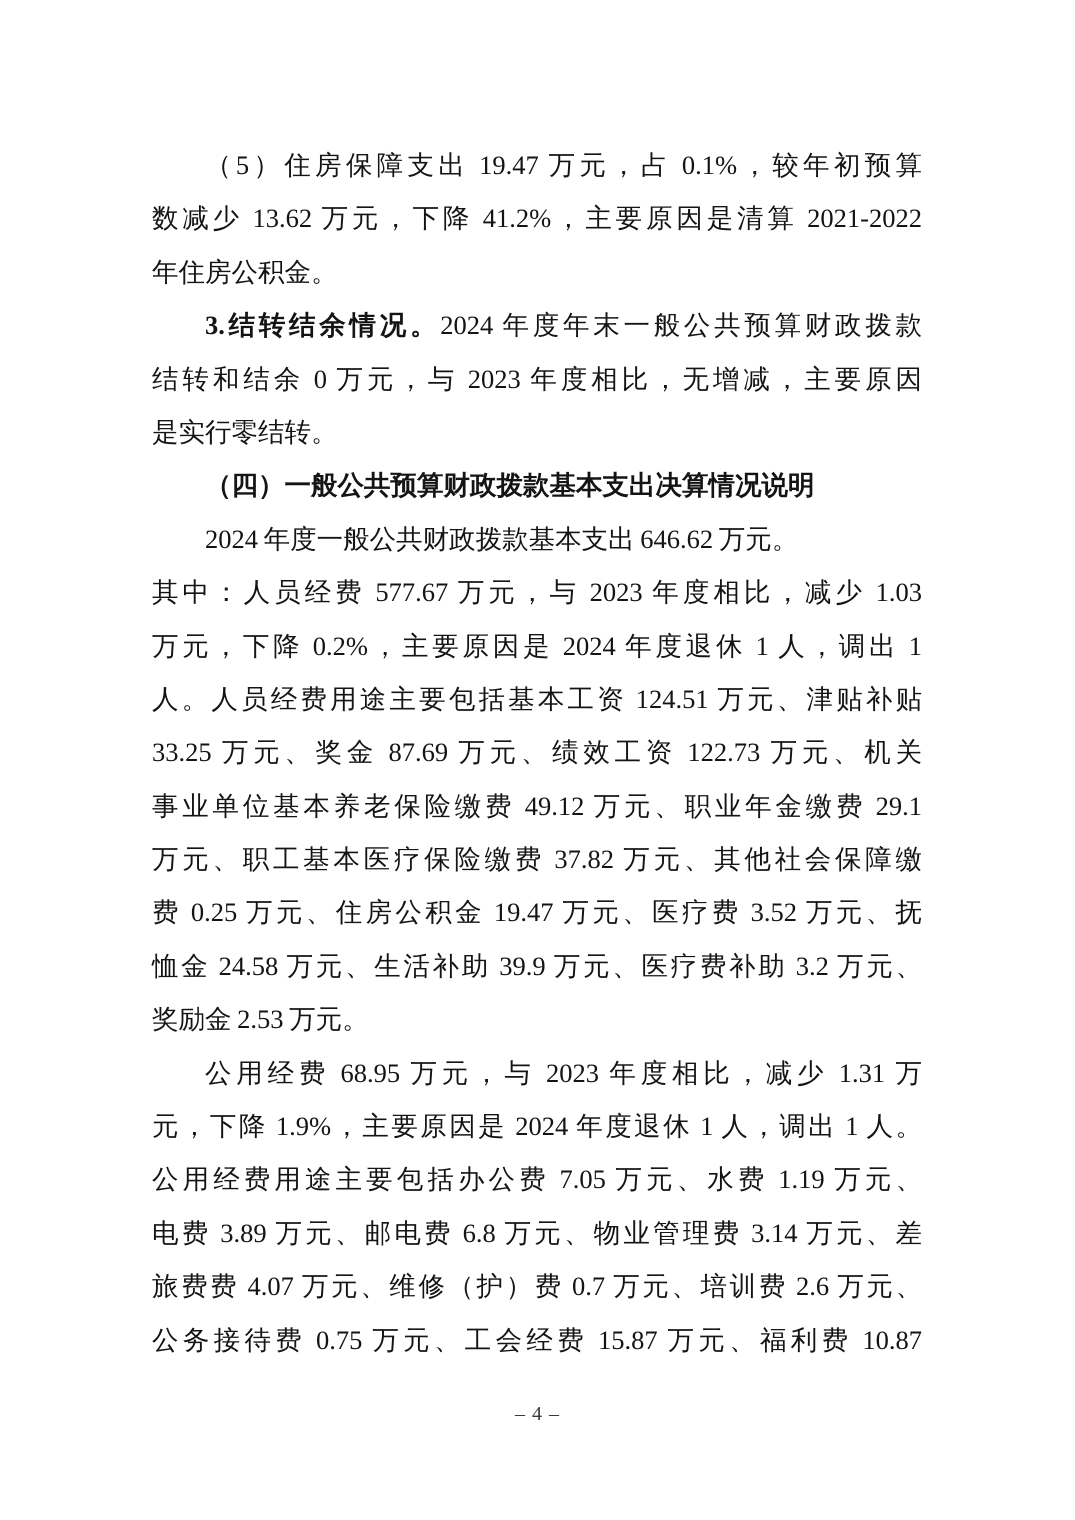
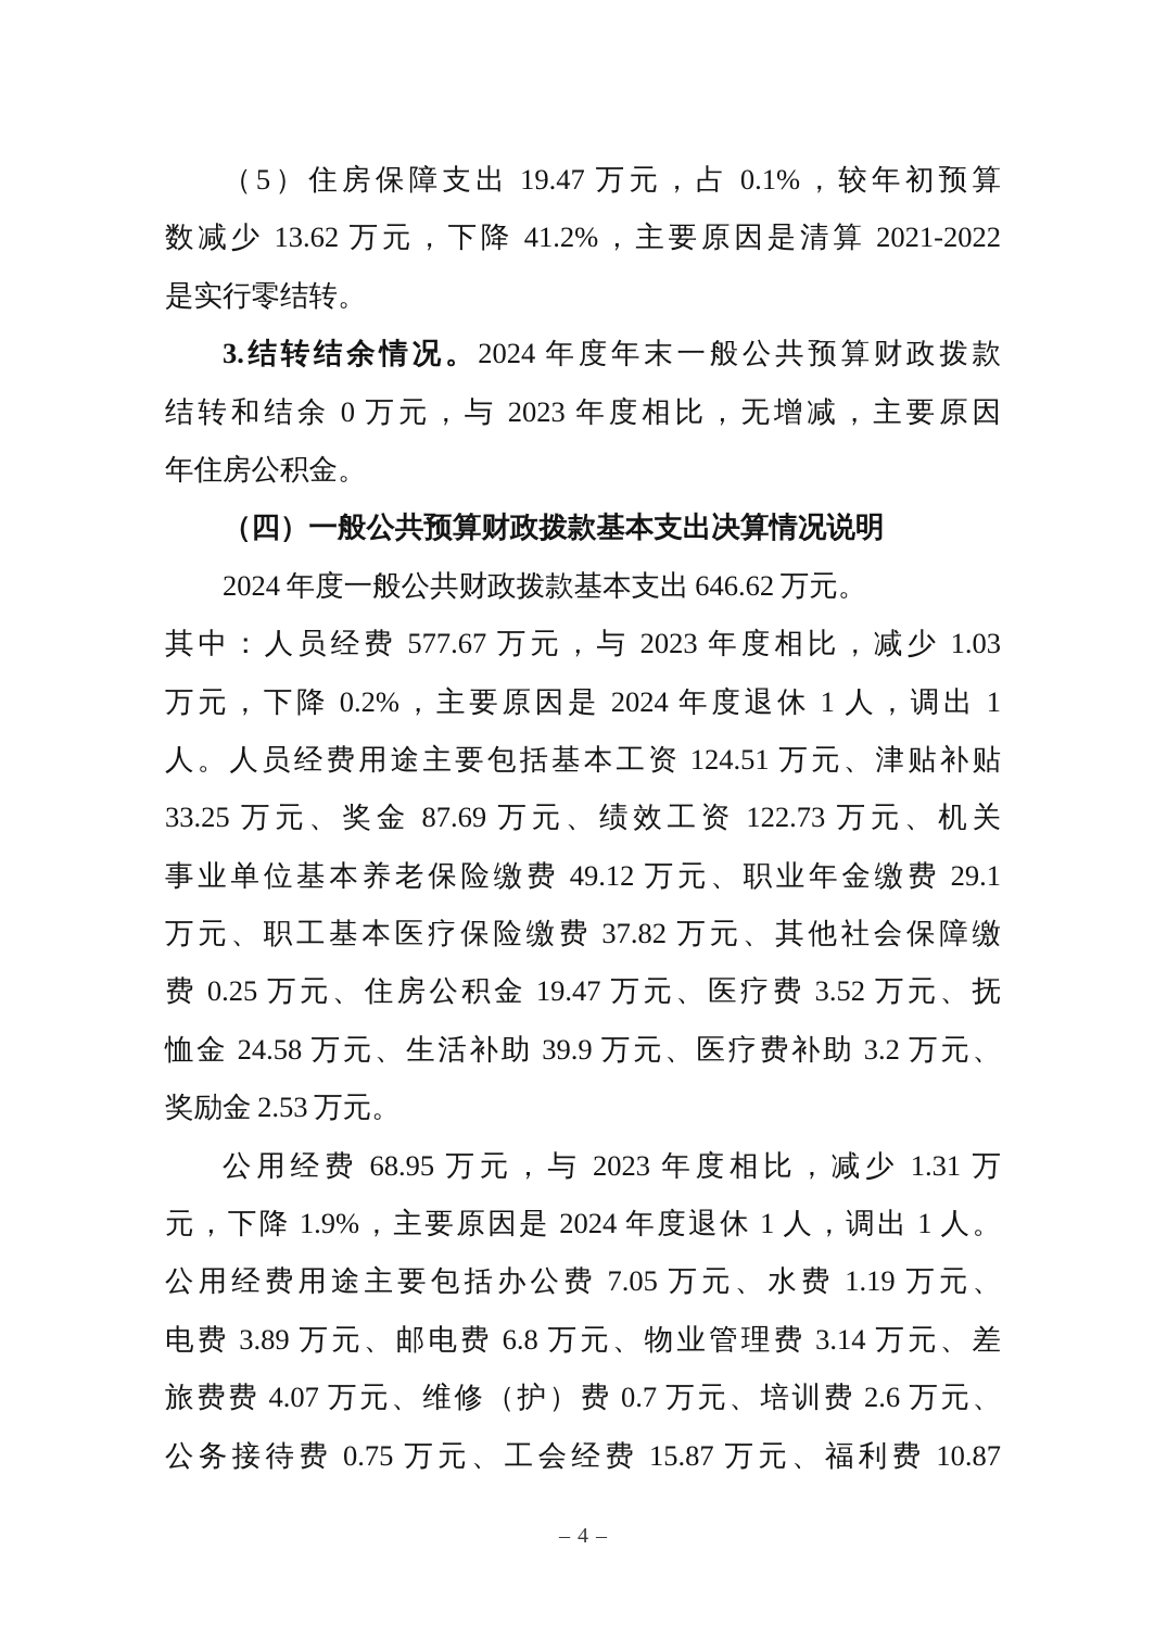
  （5）住房保障支出 19.47 万元，占 0.1%，较年初预算
  数减少 13.62 万元，下降 41.2%，主要原因是清算 2021-2022
- 年住房公积金。
+ 是实行零结转。
  3.结转结余情况。2024 年度年末一般公共预算财政拨款
  结转和结余 0 万元，与 2023 年度相比，无增减，主要原因
- 是实行零结转。
+ 年住房公积金。
  （四）一般公共预算财政拨款基本支出决算情况说明
  2024 年度一般公共财政拨款基本支出 646.62 万元。
  其中：人员经费 577.67 万元，与 2023 年度相比，减少 1.03
  万元，下降 0.2%，主要原因是 2024 年度退休 1 人，调出 1
  人。人员经费用途主要包括基本工资 124.51 万元、津贴补贴
  33.25 万元、奖金 87.69 万元、绩效工资 122.73 万元、机关
  事业单位基本养老保险缴费 49.12 万元、职业年金缴费 29.1
  万元、职工基本医疗保险缴费 37.82 万元、其他社会保障缴
  费 0.25 万元、住房公积金 19.47 万元、医疗费 3.52 万元、抚
  恤金 24.58 万元、生活补助 39.9 万元、医疗费补助 3.2 万元、
  奖励金 2.53 万元。
  公用经费 68.95 万元，与 2023 年度相比，减少 1.31 万
  元，下降 1.9%，主要原因是 2024 年度退休 1 人，调出 1 人。
  公用经费用途主要包括办公费 7.05 万元、水费 1.19 万元、
  电费 3.89 万元、邮电费 6.8 万元、物业管理费 3.14 万元、差
  旅费费 4.07 万元、维修（护）费 0.7 万元、培训费 2.6 万元、
  公务接待费 0.75 万元、工会经费 15.87 万元、福利费 10.87
  – 4 –
